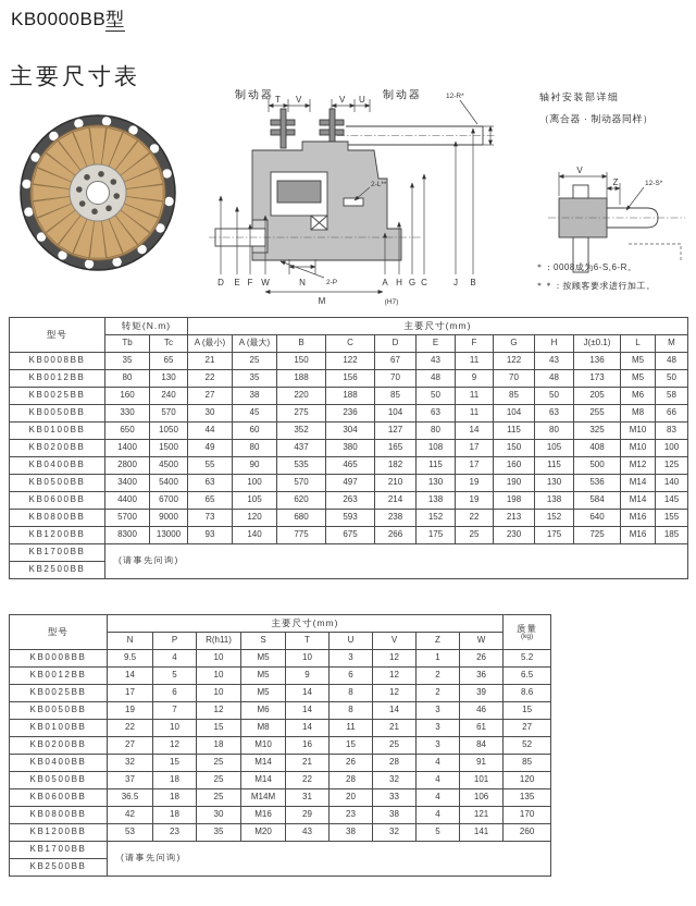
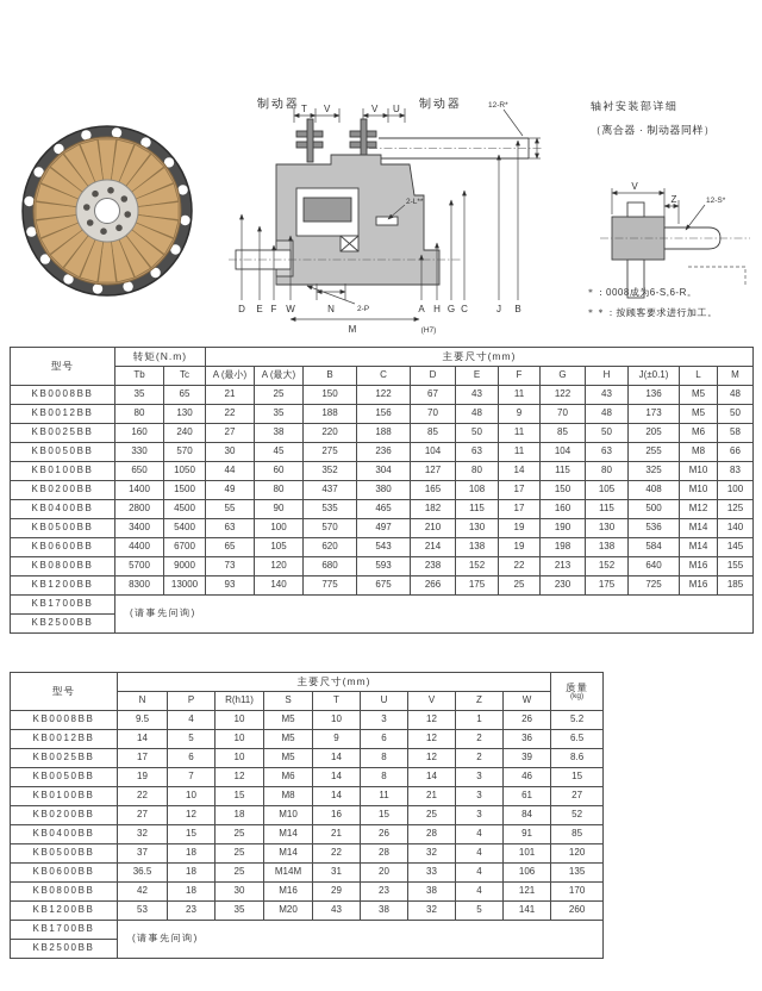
- KB0000BB型
- 主要尺寸表
  制动器
  制动器
  T
  V
  V
  U
  D
  E
  F
  W
  N
  A
  H
  G
  C
  J
  B
  M
  轴衬安装部详细
  （离合器 · 制动器同样）
  V
  Z
  ＊：0008成为6-S,6-R。
  ＊＊：按顾客要求进行加工。
  型号	转矩(N.m)	主要尺寸(mm)
  Tb	Tc	A (最小)	A (最大)	B	C	D	E	F	G	H	J(±0.1)	L	M
  KB0008BB	35	65	21	25	150	122	67	43	11	122	43	136	M5	48
  KB0012BB	80	130	22	35	188	156	70	48	9	70	48	173	M5	50
  KB0025BB	160	240	27	38	220	188	85	50	11	85	50	205	M6	58
  KB0050BB	330	570	30	45	275	236	104	63	11	104	63	255	M8	66
  KB0100BB	650	1050	44	60	352	304	127	80	14	115	80	325	M10	83
  KB0200BB	1400	1500	49	80	437	380	165	108	17	150	105	408	M10	100
  KB0400BB	2800	4500	55	90	535	465	182	115	17	160	115	500	M12	125
  KB0500BB	3400	5400	63	100	570	497	210	130	19	190	130	536	M14	140
- KB0600BB	4400	6700	65	105	620	263	214	138	19	198	138	584	M14	145
+ KB0600BB	4400	6700	65	105	620	543	214	138	19	198	138	584	M14	145
  KB0800BB	5700	9000	73	120	680	593	238	152	22	213	152	640	M16	155
  KB1200BB	8300	13000	93	140	775	675	266	175	25	230	175	725	M16	185
  KB1700BB	(请事先问询)
  KB2500BB
  型号	主要尺寸(mm)	质量
  N	P	R(h11)	S	T	U	V	Z	W
  KB0008BB	9.5	4	10	M5	10	3	12	1	26	5.2
  KB0012BB	14	5	10	M5	9	6	12	2	36	6.5
  KB0025BB	17	6	10	M5	14	8	12	2	39	8.6
  KB0050BB	19	7	12	M6	14	8	14	3	46	15
  KB0100BB	22	10	15	M8	14	11	21	3	61	27
  KB0200BB	27	12	18	M10	16	15	25	3	84	52
  KB0400BB	32	15	25	M14	21	26	28	4	91	85
  KB0500BB	37	18	25	M14	22	28	32	4	101	120
  KB0600BB	36.5	18	25	M14M	31	20	33	4	106	135
  KB0800BB	42	18	30	M16	29	23	38	4	121	170
  KB1200BB	53	23	35	M20	43	38	32	5	141	260
  KB1700BB	(请事先问询)
  KB2500BB
